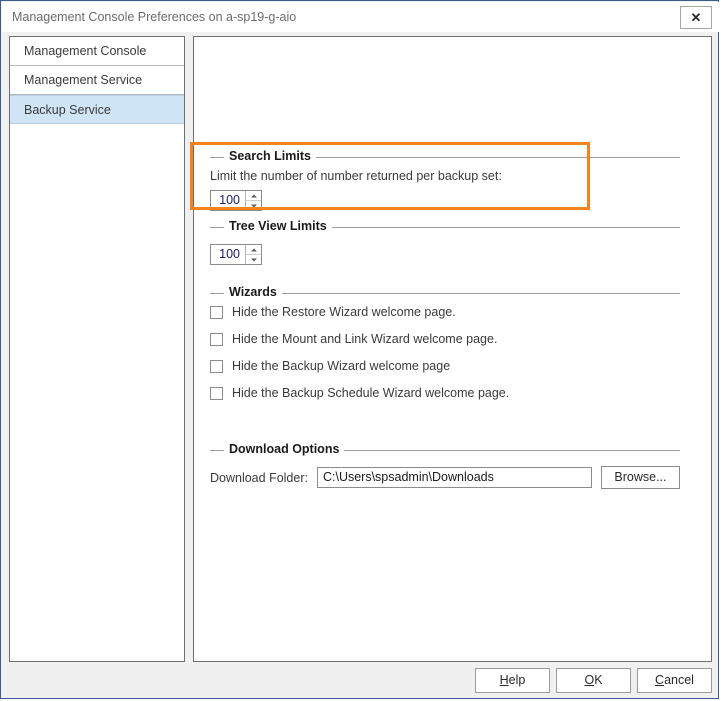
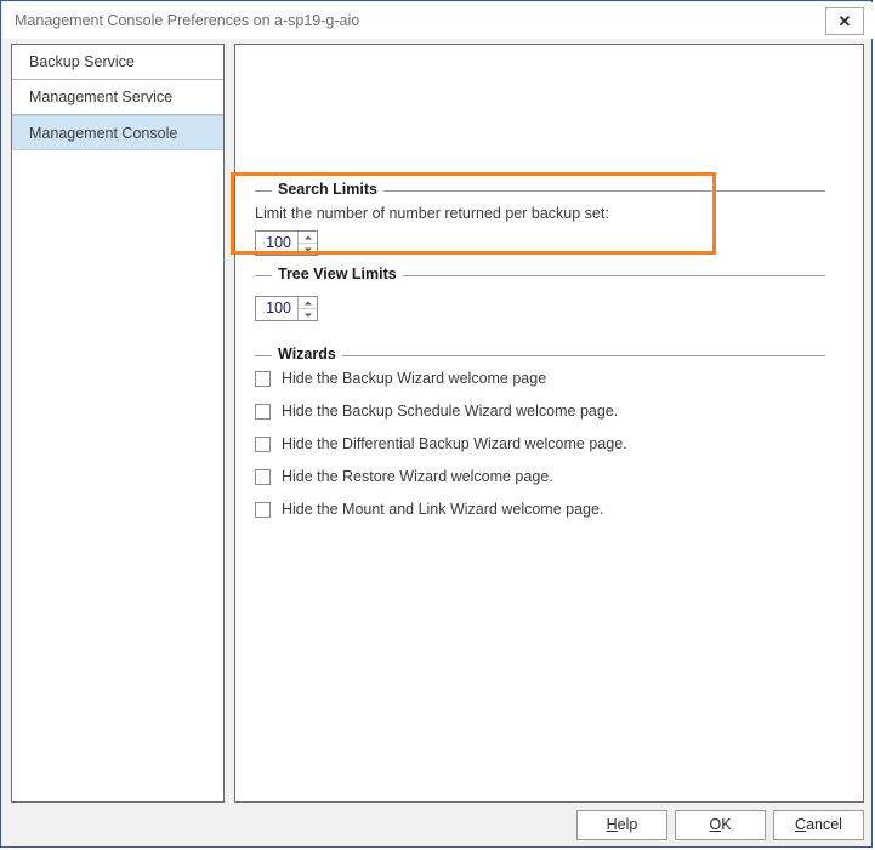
  Management Console Preferences on a-sp19-g-aio
  ✕
- Management Console
+ Backup Service
  Management Service
- Backup Service
+ Management Console
  Search Limits
  Limit the number of number returned per backup set:
  100
  Tree View Limits
  100
  Wizards
- Hide the Restore Wizard welcome page.
+ Hide the Backup Wizard welcome page
- Hide the Mount and Link Wizard welcome page.
+ Hide the Backup Schedule Wizard welcome page.
+ Hide the Differential Backup Wizard welcome page.
- Hide the Backup Wizard welcome page
+ Hide the Restore Wizard welcome page.
- Hide the Backup Schedule Wizard welcome page.
+ Hide the Mount and Link Wizard welcome page.
- Download Options
- Download Folder:
- C:\Users\spsadmin\Downloads
- Browse...
  Help
  OK
  Cancel
